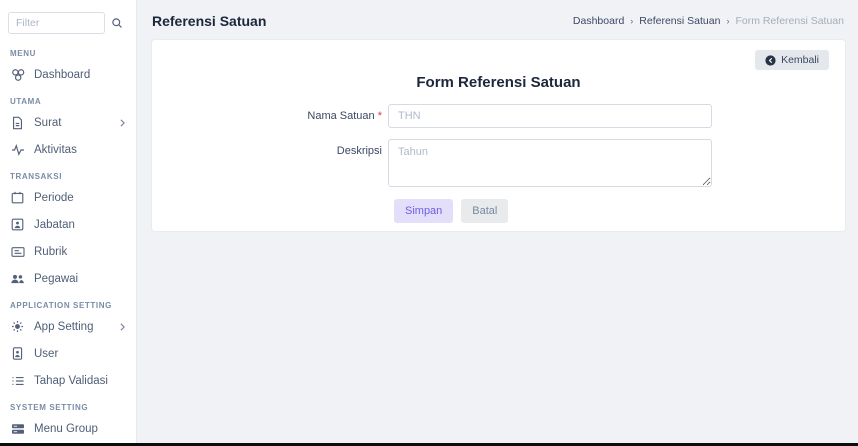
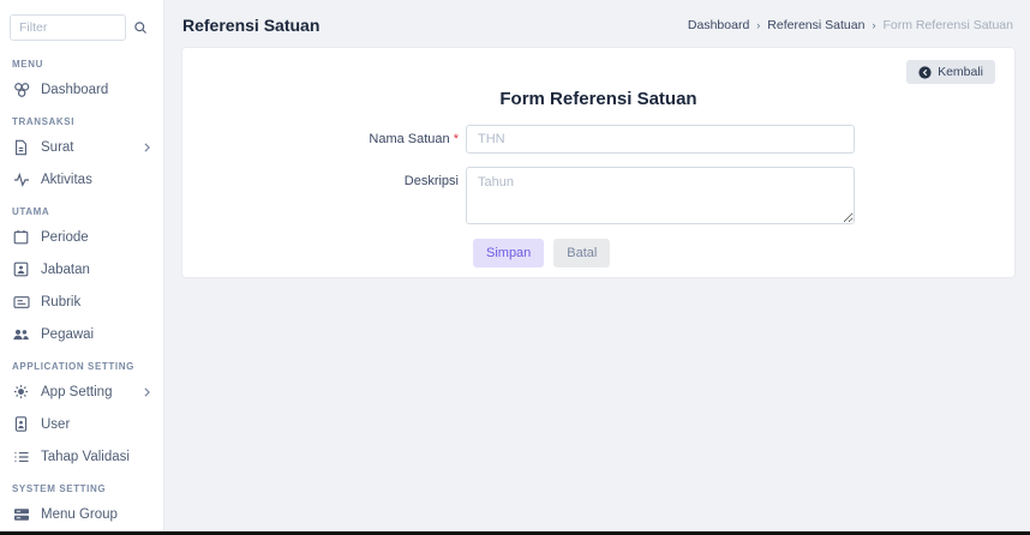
  Filter
  MENU
  Dashboard
- UTAMA
+ TRANSAKSI
  Surat
  Aktivitas
- TRANSAKSI
+ UTAMA
  Periode
  Jabatan
  Rubrik
  Pegawai
  APPLICATION SETTING
  App Setting
  User
  Tahap Validasi
  SYSTEM SETTING
  Menu Group
  Referensi Satuan
  Dashboard
  ›
  Referensi Satuan
  ›
  Form Referensi Satuan
  Kembali
  Form Referensi Satuan
  Nama Satuan *
  THN
  Deskripsi
  Tahun
  Simpan
  Batal
